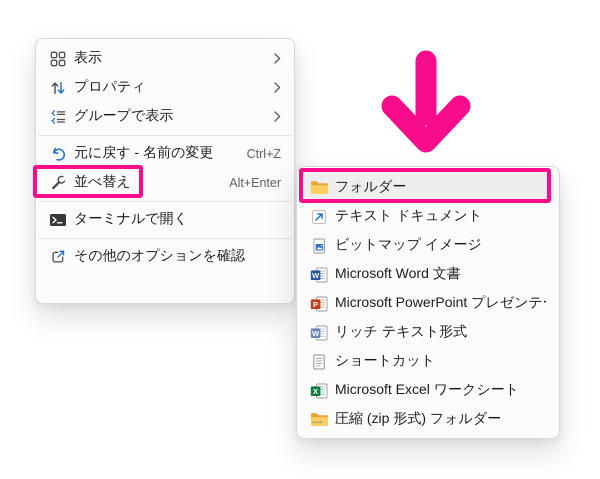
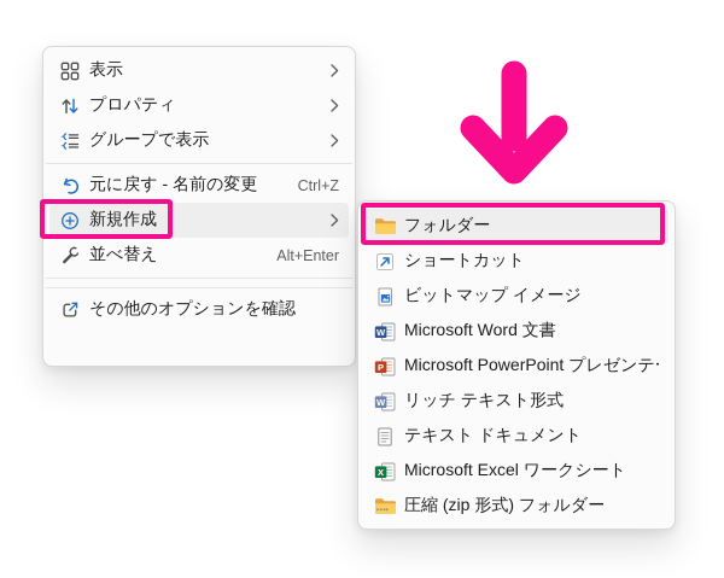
  表示
  プロパティ
  グループで表示
  元に戻す - 名前の変更
  Ctrl+Z
+ 新規作成
  並べ替え
  Alt+Enter
- ターミナルで開く
  その他のオプションを確認
  フォルダー
- テキスト ドキュメント
+ ショートカット
  ビットマップ イメージ
  W
  Microsoft Word 文書
  P
  Microsoft PowerPoint プレゼンテ
  W
  リッチ テキスト形式
- ショートカット
+ テキスト ドキュメント
  X
  Microsoft Excel ワークシート
  圧縮 (zip 形式) フォルダー
